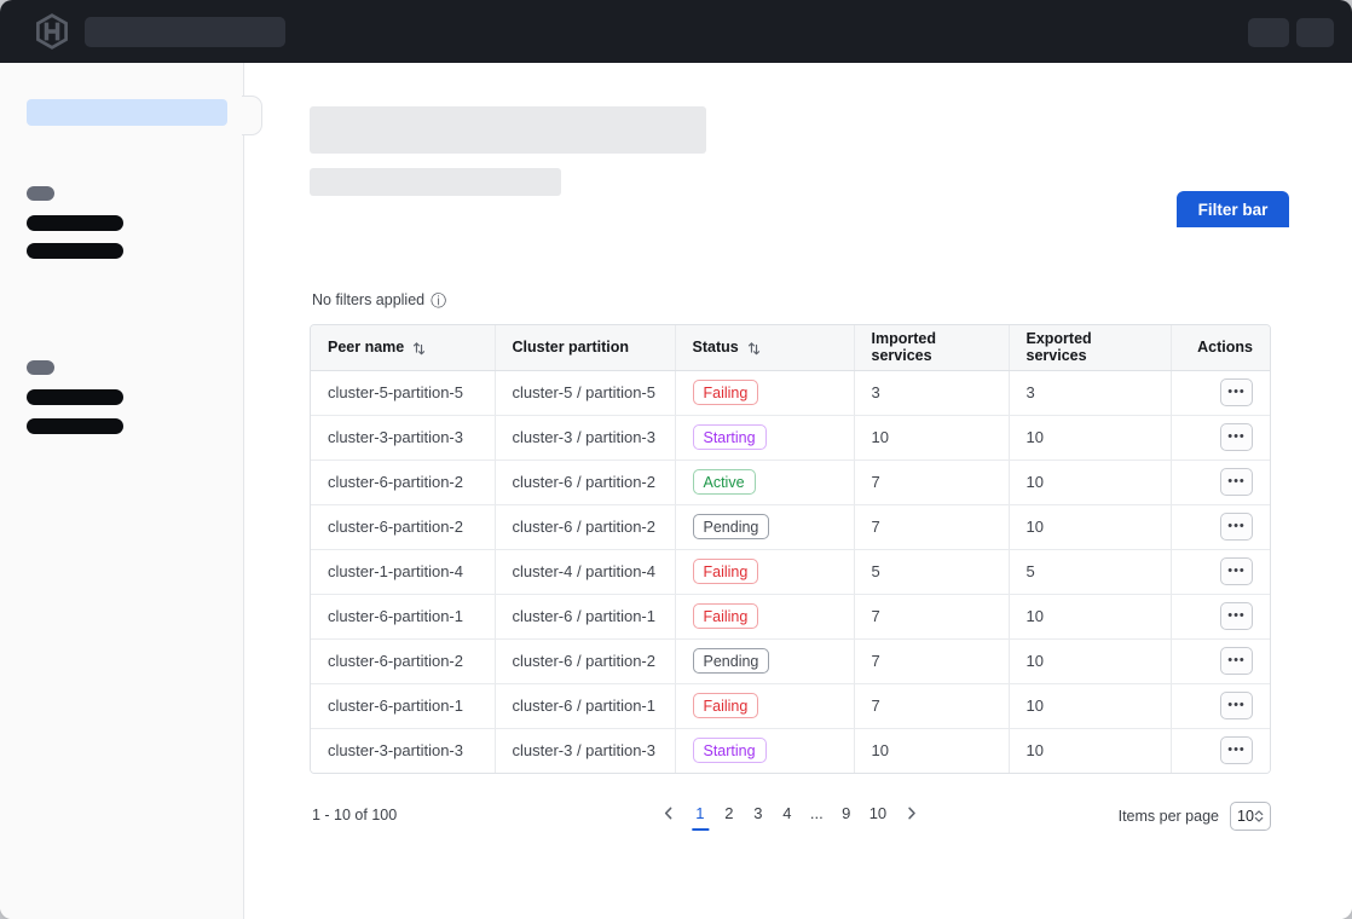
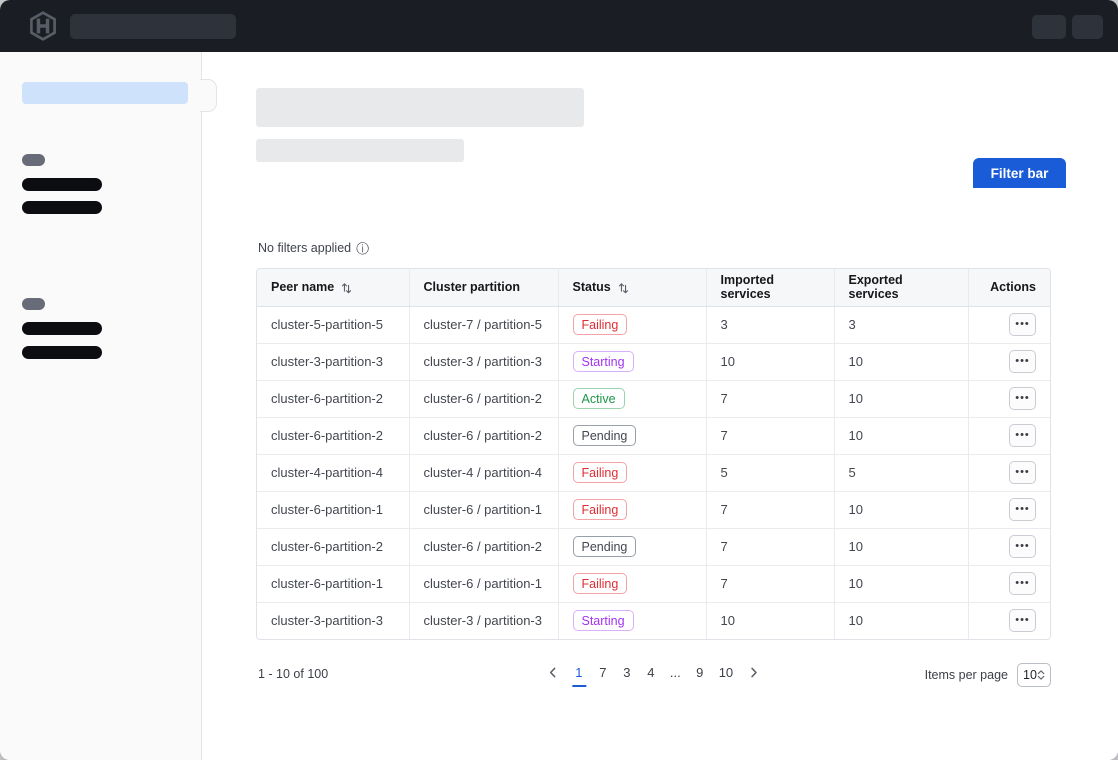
  Filter bar
  No filters applied
  ⓘ
  Peer name	Cluster partition	Status	Imported services	Exported services	Actions
- cluster-5-partition-5	cluster-5 / partition-5	Failing	3	3	•••
+ cluster-5-partition-5	cluster-7 / partition-5	Failing	3	3	•••
  cluster-3-partition-3	cluster-3 / partition-3	Starting	10	10	•••
  cluster-6-partition-2	cluster-6 / partition-2	Active	7	10	•••
  cluster-6-partition-2	cluster-6 / partition-2	Pending	7	10	•••
- cluster-1-partition-4	cluster-4 / partition-4	Failing	5	5	•••
+ cluster-4-partition-4	cluster-4 / partition-4	Failing	5	5	•••
  cluster-6-partition-1	cluster-6 / partition-1	Failing	7	10	•••
  cluster-6-partition-2	cluster-6 / partition-2	Pending	7	10	•••
  cluster-6-partition-1	cluster-6 / partition-1	Failing	7	10	•••
  cluster-3-partition-3	cluster-3 / partition-3	Starting	10	10	•••
  1 - 10 of 100
  1
- 2
+ 7
  3
  4
  ...
  9
  10
  Items per page
  10
